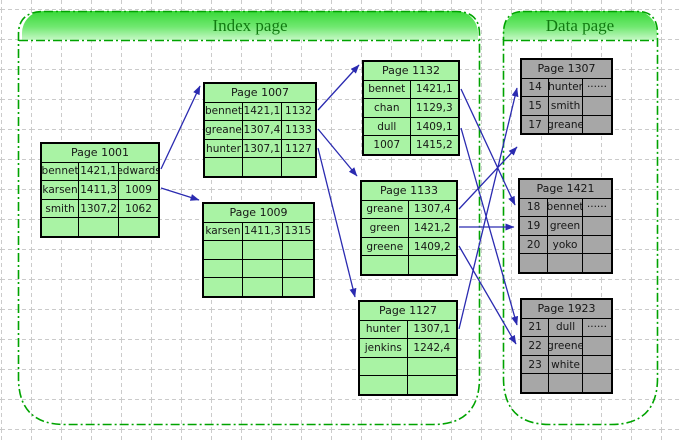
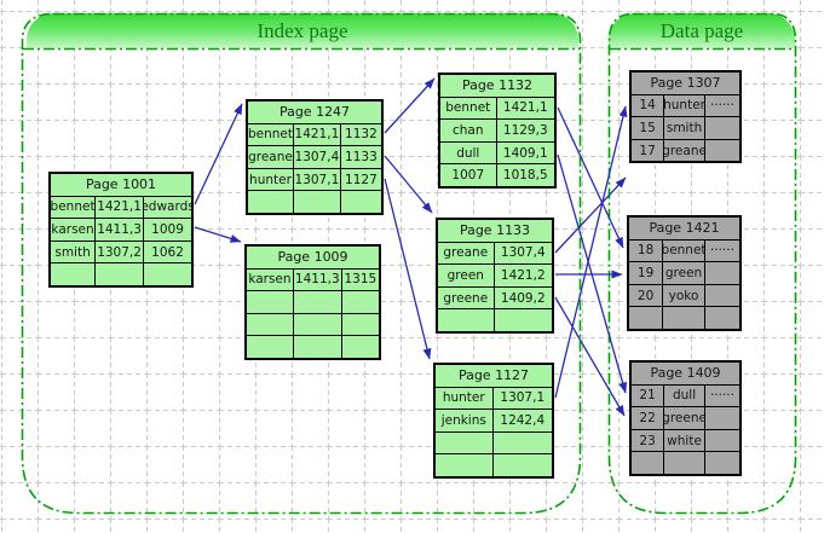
  Index page
  Data page
  Page 1001
  bennet
  1421,1
  edwards
  karsen
  1411,3
  1009
  smith
  1307,2
  1062
- Page 1007
+ Page 1247
  bennet
  1421,1
  1132
  greane
  1307,4
  1133
  hunter
  1307,1
  1127
  Page 1009
  karsen
  1411,3
  1315
  Page 1132
  bennet
  1421,1
  chan
  1129,3
  dull
  1409,1
  1007
- 1415,2
+ 1018,5
  Page 1133
  greane
  1307,4
  green
  1421,2
  greene
  1409,2
  Page 1127
  hunter
  1307,1
  jenkins
  1242,4
  Page 1307
  14
  hunter
  ······
  15
  smith
  17
  greane
  Page 1421
  18
  bennet
  ······
  19
  green
  20
  yoko
- Page 1923
+ Page 1409
  21
  dull
  ······
  22
  greene
  23
  white
